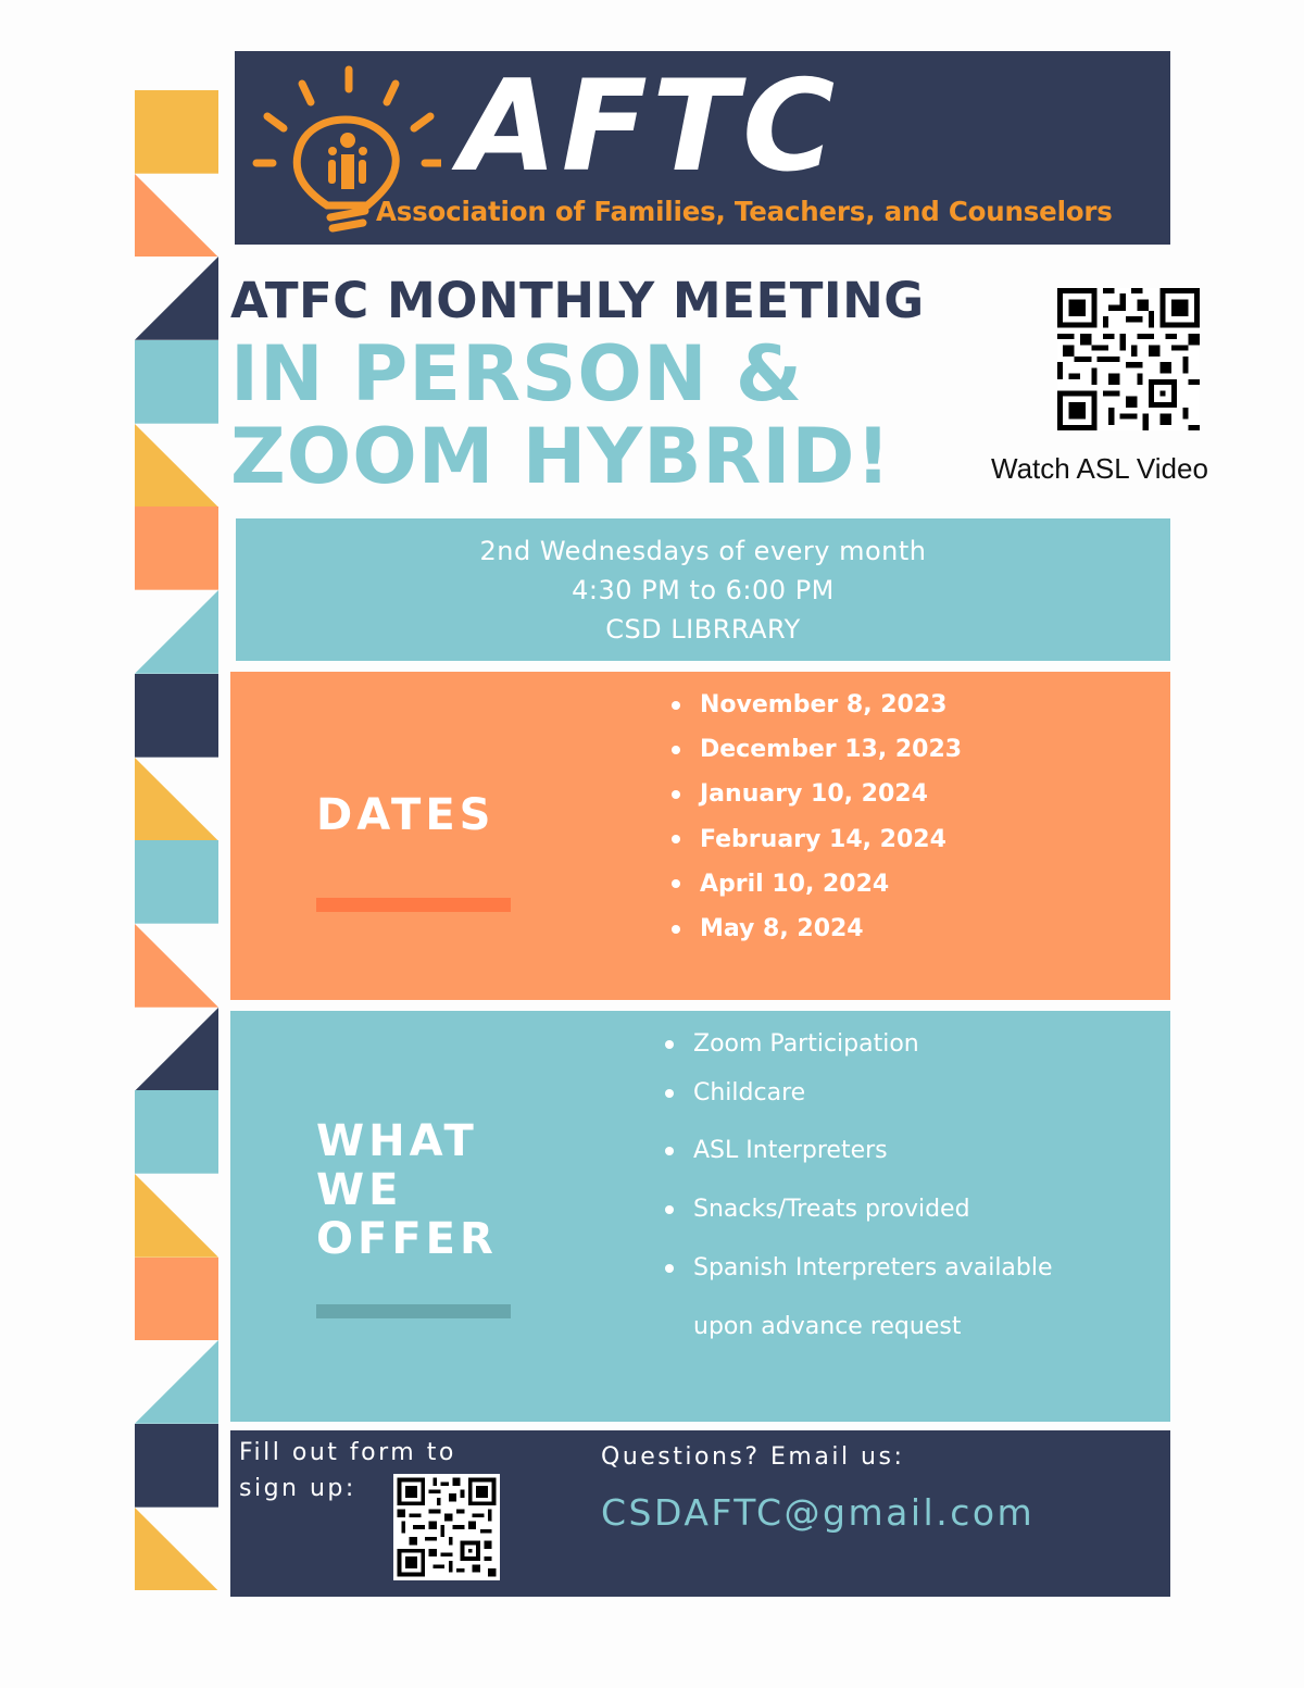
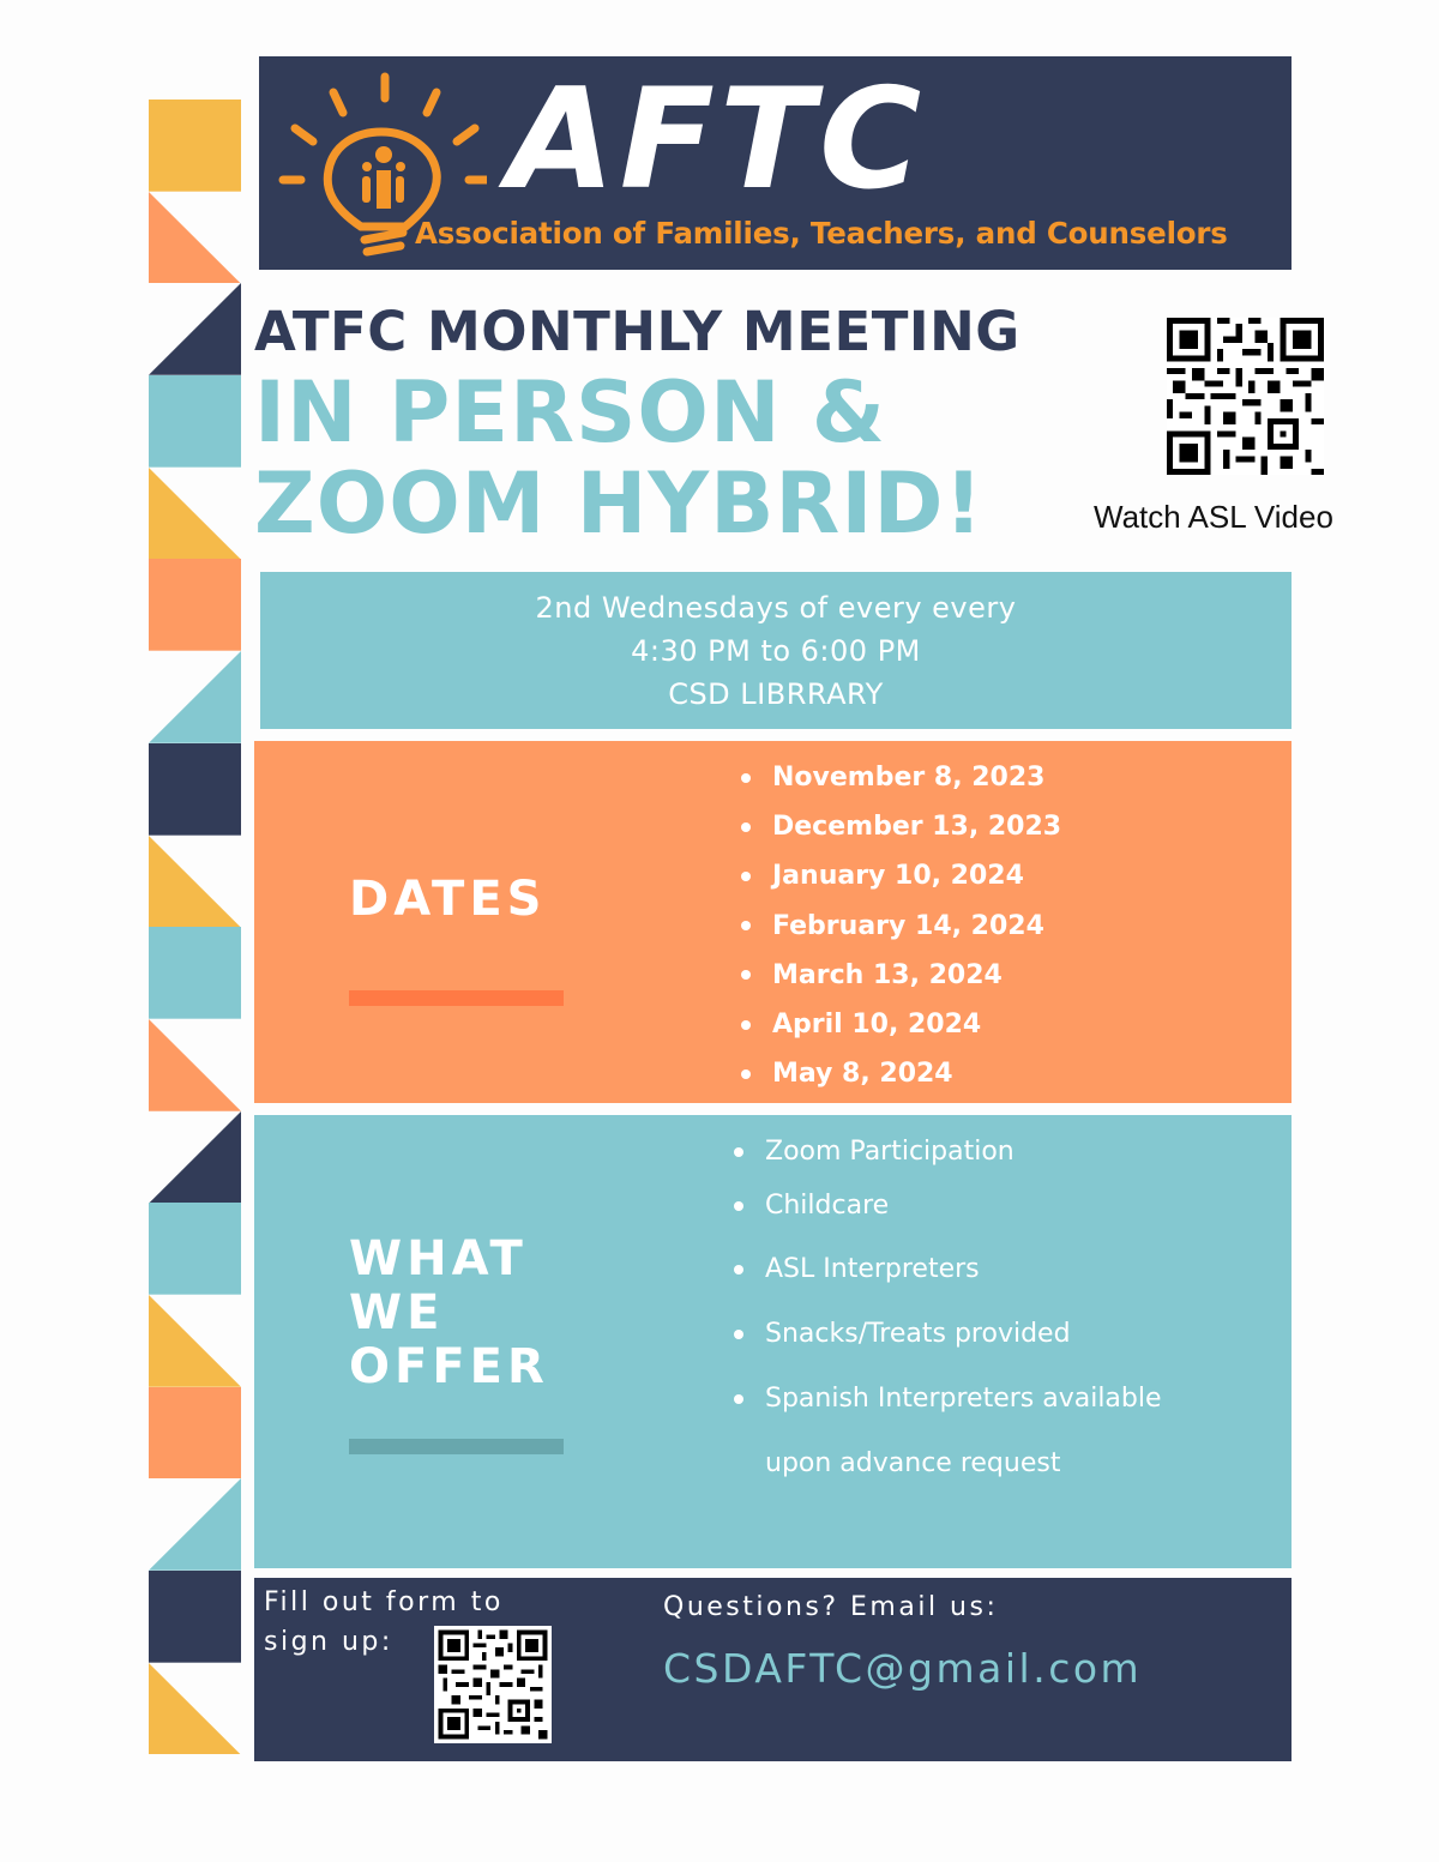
  AFTC
  Association of Families, Teachers, and Counselors
  ATFC MONTHLY MEETING
  IN PERSON &
  ZOOM HYBRID!
  Watch ASL Video
- 2nd Wednesdays of every month
+ 2nd Wednesdays of every every
  4:30 PM to 6:00 PM
  CSD LIBRRARY
  DATES
  November 8, 2023
  December 13, 2023
  January 10, 2024
  February 14, 2024
+ March 13, 2024
  April 10, 2024
  May 8, 2024
  WHAT
  WE
  OFFER
  Zoom Participation
  Childcare
  ASL Interpreters
  Snacks/Treats provided
  Spanish Interpreters available
  upon advance request
  Fill out form to
  sign up:
  Questions? Email us:
  CSDAFTC@gmail.com
